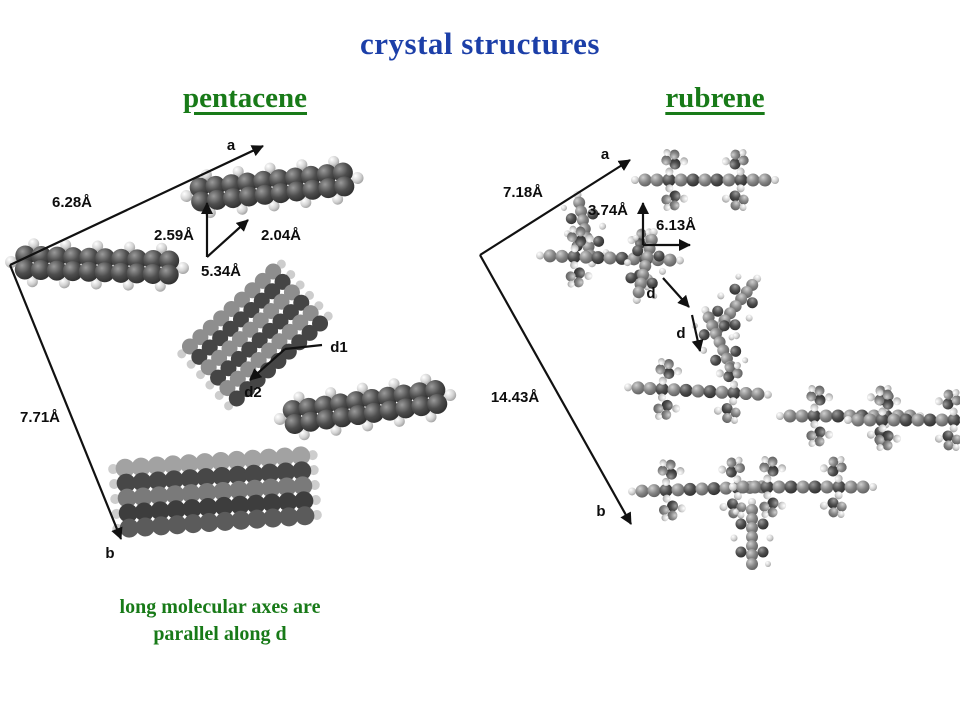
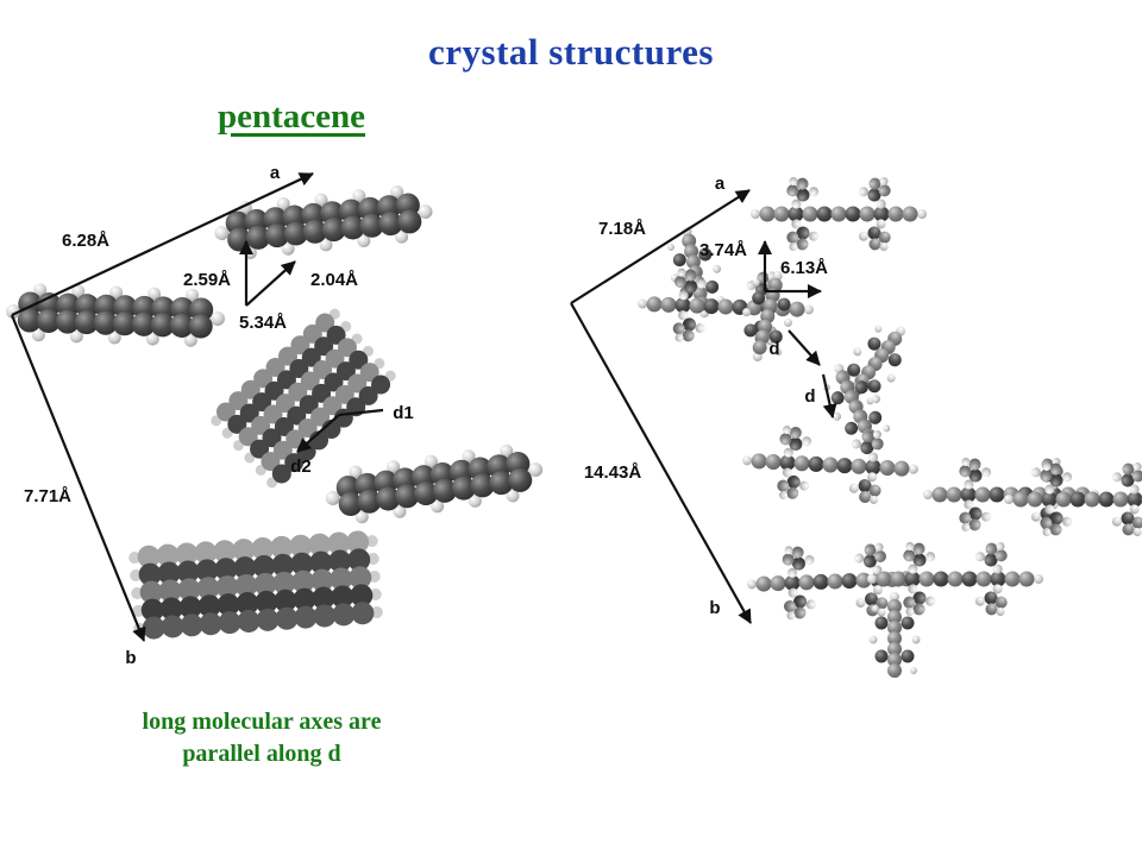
  crystal structures
  pentacene
- rubrene
  a
  b
  6.28Å
  7.71Å
  2.59Å
  2.04Å
  5.34Å
  d1
  d2
  a
  b
  7.18Å
  14.43Å
  3.74Å
  6.13Å
  d
  d
  long molecular axes are
  parallel along d
